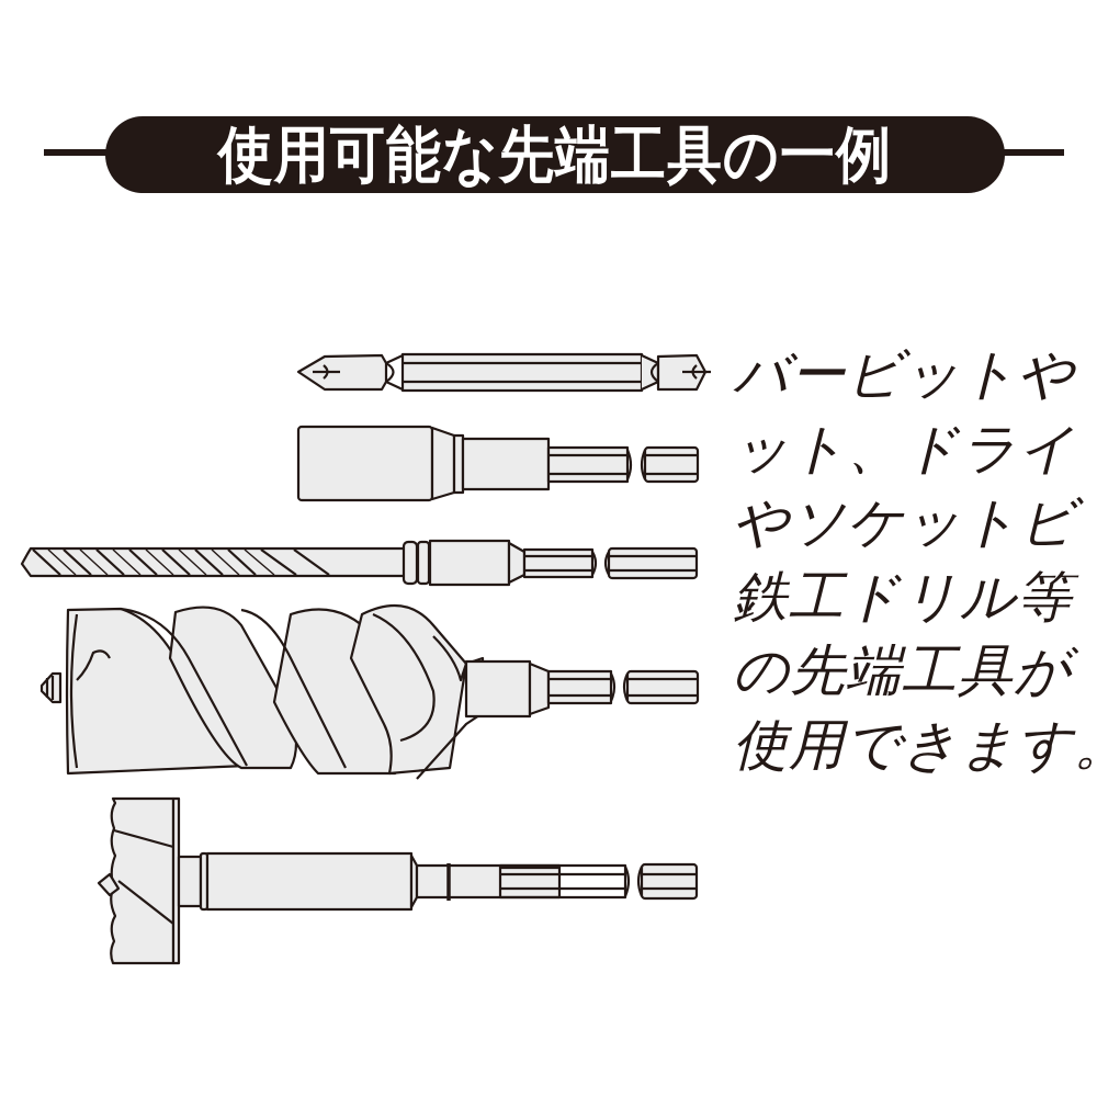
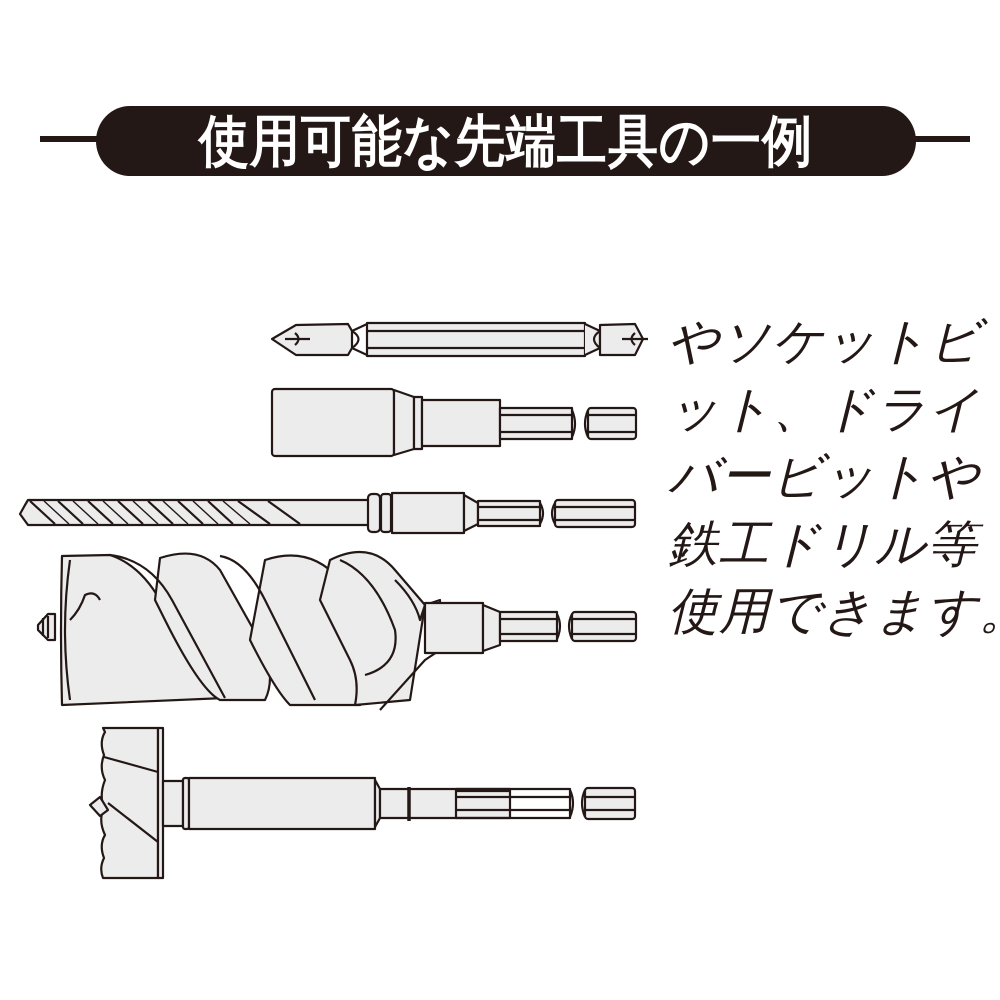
  使用可能な先端工具の一例
- バービットや
+ やソケットビ
  ット、ドライ
- やソケットビ
+ バービットや
  鉄工ドリル等
- の先端工具が
  使用できます
